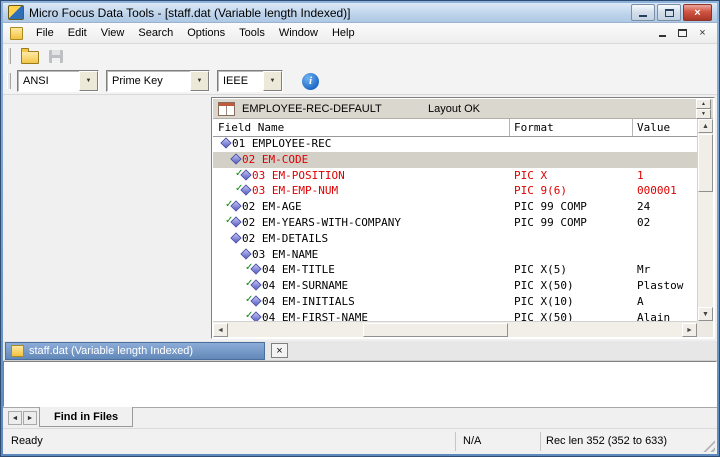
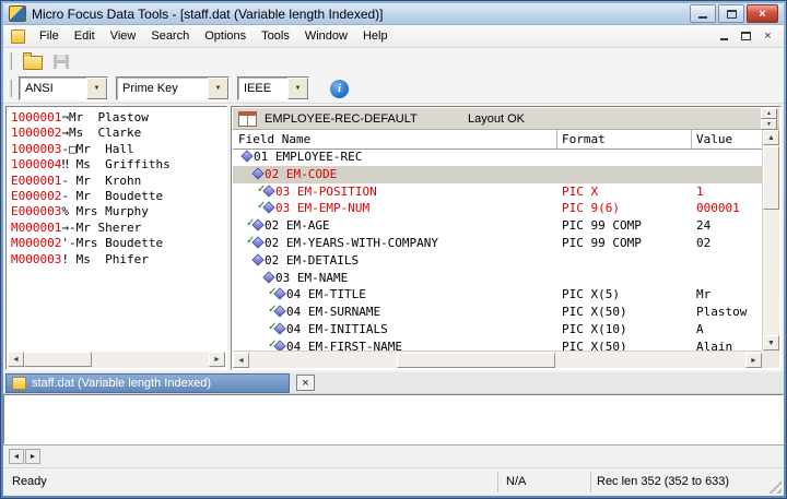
  Micro Focus Data Tools - [staff.dat (Variable length Indexed)]
  ×
  File
  Edit
  View
  Search
  Options
  Tools
  Window
  Help
  ×
  ANSI
  Prime Key
  IEEE
  i
+ 1000001¬Mr Plastow
+ 1000002→Ms Clarke
+ 1000003-□Mr Hall
+ 1000004‼ Ms Griffiths
+ E000001- Mr Krohn
+ E000002- Mr Boudette
+ E000003% Mrs Murphy
+ M000001→-Mr Sherer
+ M000002'-Mrs Boudette
+ M000003! Ms Phifer
  EMPLOYEE-REC-DEFAULT
  Layout OK
  Field Name
  Format
  Value
  01 EMPLOYEE-REC
  02 EM-CODE
  ✓
  03 EM-POSITION
  PIC X
  1
  ✓
  03 EM-EMP-NUM
  PIC 9(6)
  000001
  ✓
  02 EM-AGE
  PIC 99 COMP
  24
  ✓
  02 EM-YEARS-WITH-COMPANY
  PIC 99 COMP
  02
  02 EM-DETAILS
  03 EM-NAME
  ✓
  04 EM-TITLE
  PIC X(5)
  Mr
  ✓
  04 EM-SURNAME
  PIC X(50)
  Plastow
  ✓
  04 EM-INITIALS
  PIC X(10)
  A
  ✓
  04 EM-FIRST-NAME
  PIC X(50)
  Alain
  staff.dat (Variable length Indexed)
  ×
- Find in Files
  Ready
  N/A
  Rec len 352 (352 to 633)
